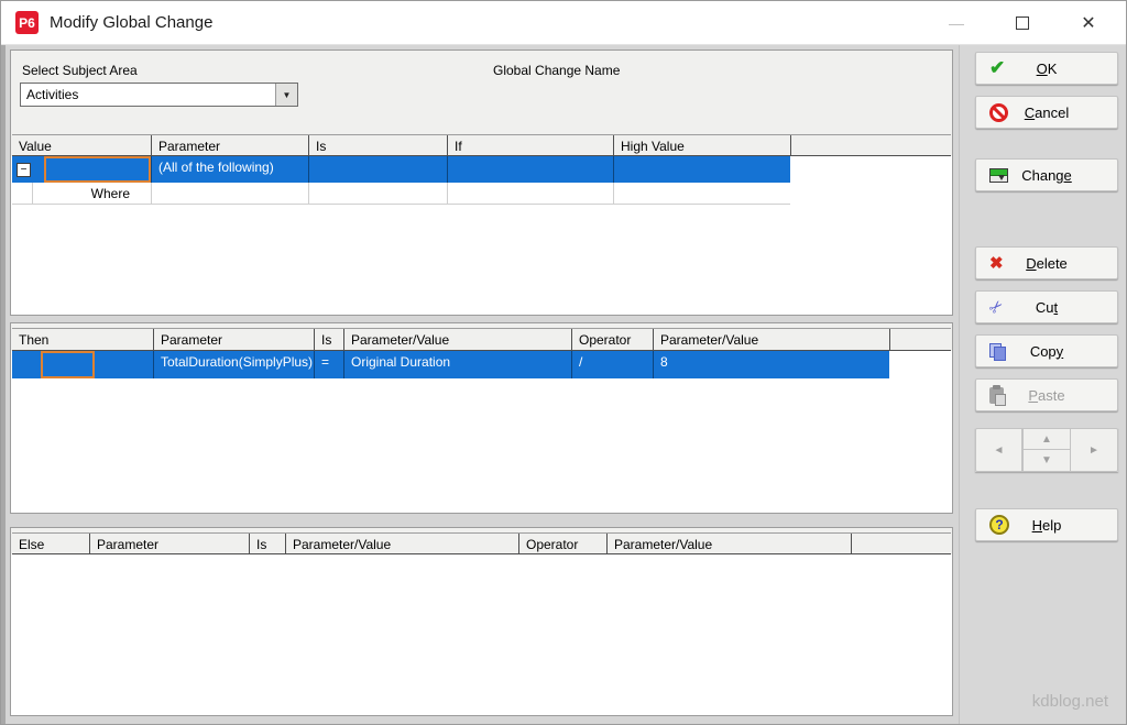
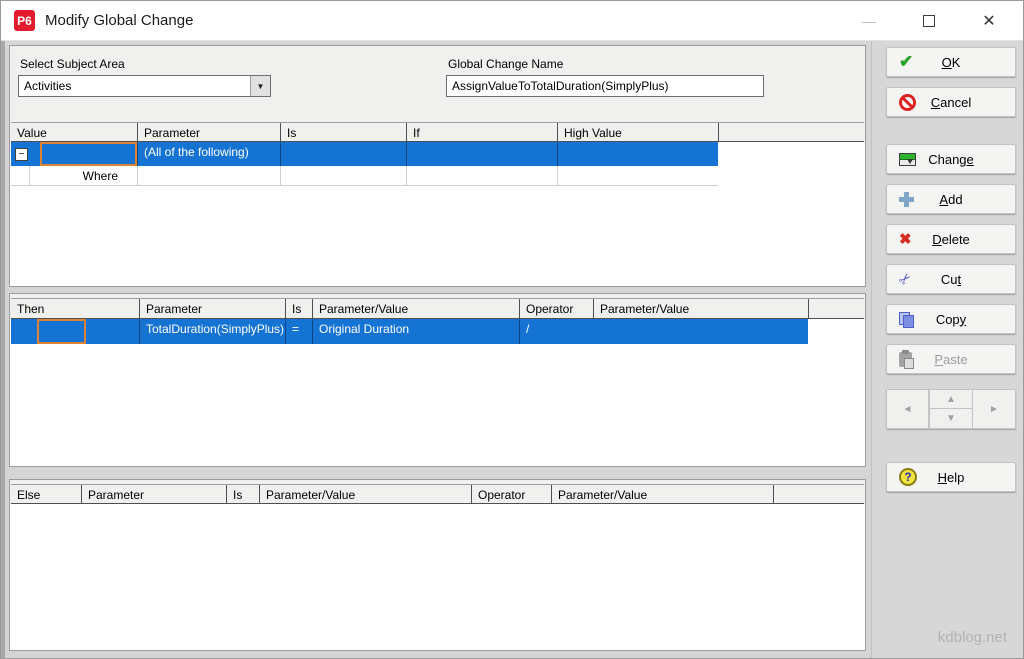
  P6
  Modify Global Change
  —
  ✕
  Select Subject Area
  Activities
  ▼
  Global Change Name
+ AssignValueToTotalDuration(SimplyPlus)
  Value
  Parameter
  Is
  If
  High Value
  −
  (All of the following)
  Where
  Then
  Parameter
  Is
  Parameter/Value
  Operator
  Parameter/Value
  TotalDuration(SimplyPlus)
  =
  Original Duration
  /
- 8
  Else
  Parameter
  Is
  Parameter/Value
  Operator
  Parameter/Value
  ✔
  OK
  Cancel
  Change
+ Add
  ✖
  Delete
  Cut
  Copy
  Paste
  ◄
  ▲
  ▼
  ►
  ?
  Help
  kdblog.net
